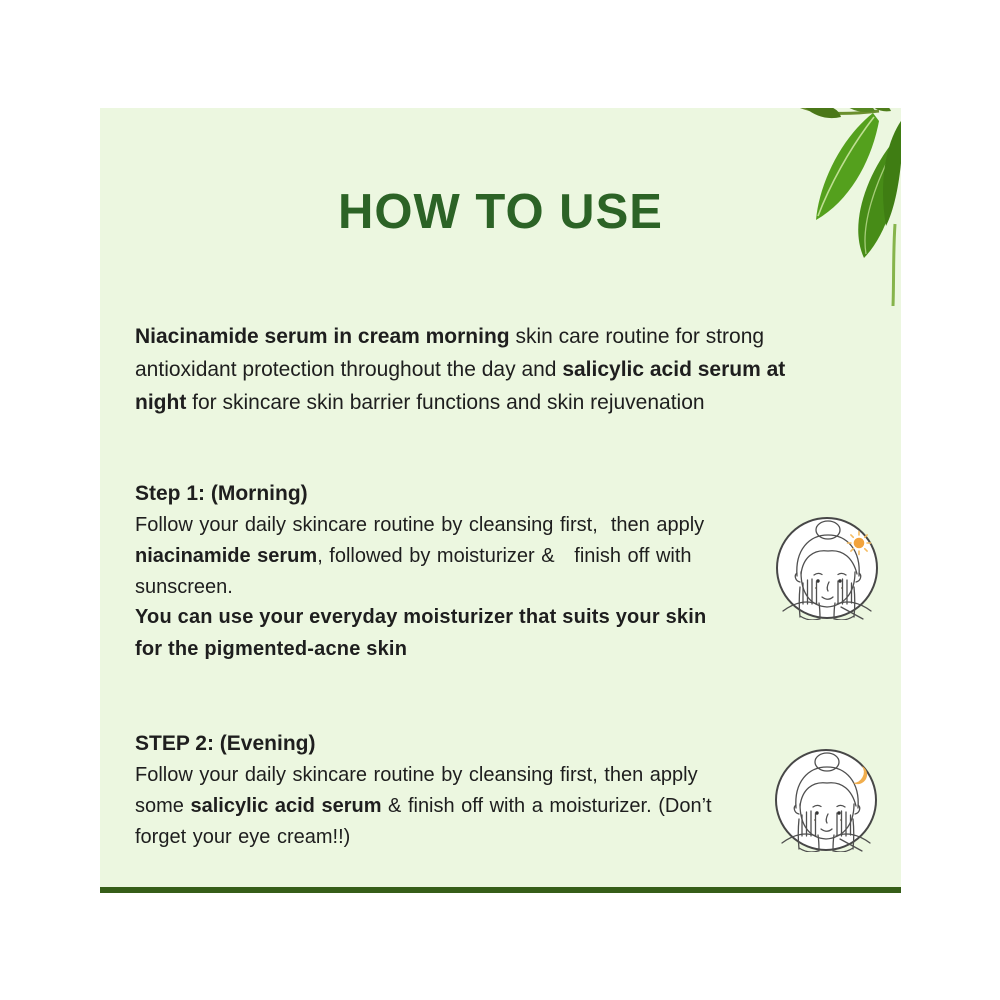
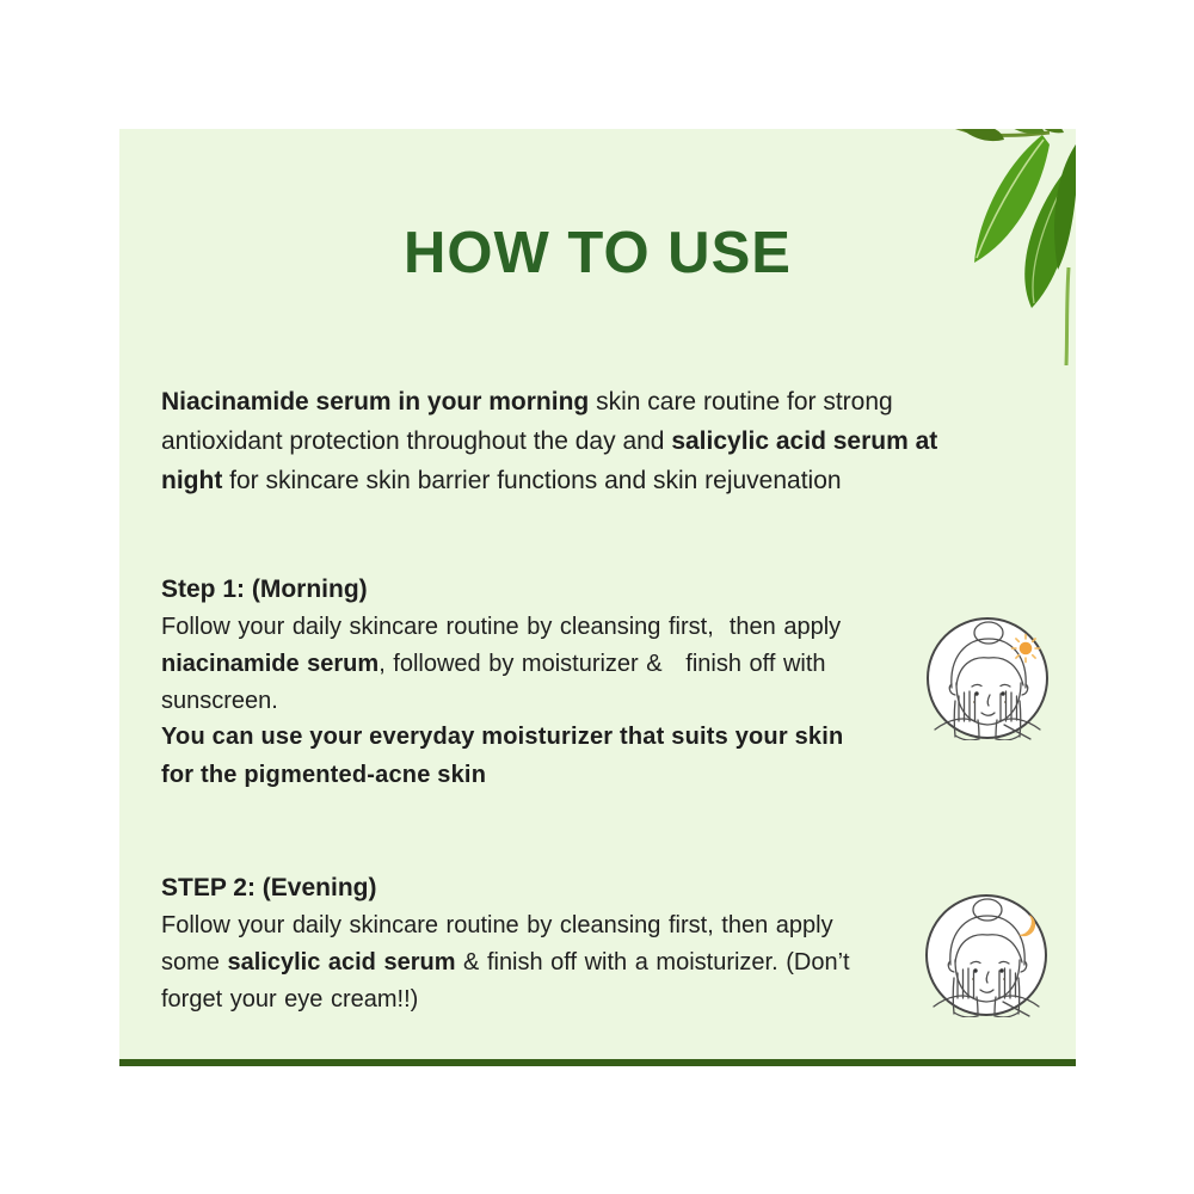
  HOW TO USE
- Niacinamide serum in cream morning skin care routine for strong
+ Niacinamide serum in your morning skin care routine for strong
  antioxidant protection throughout the day and salicylic acid serum at
  night for skincare skin barrier functions and skin rejuvenation
  Step 1: (Morning)
  Follow your daily skincare routine by cleansing first, then apply
  niacinamide serum, followed by moisturizer & finish off with
  sunscreen.
  You can use your everyday moisturizer that suits your skin
  for the pigmented-acne skin
  STEP 2: (Evening)
  Follow your daily skincare routine by cleansing first, then apply
  some salicylic acid serum & finish off with a moisturizer. (Don’t
  forget your eye cream!!)
